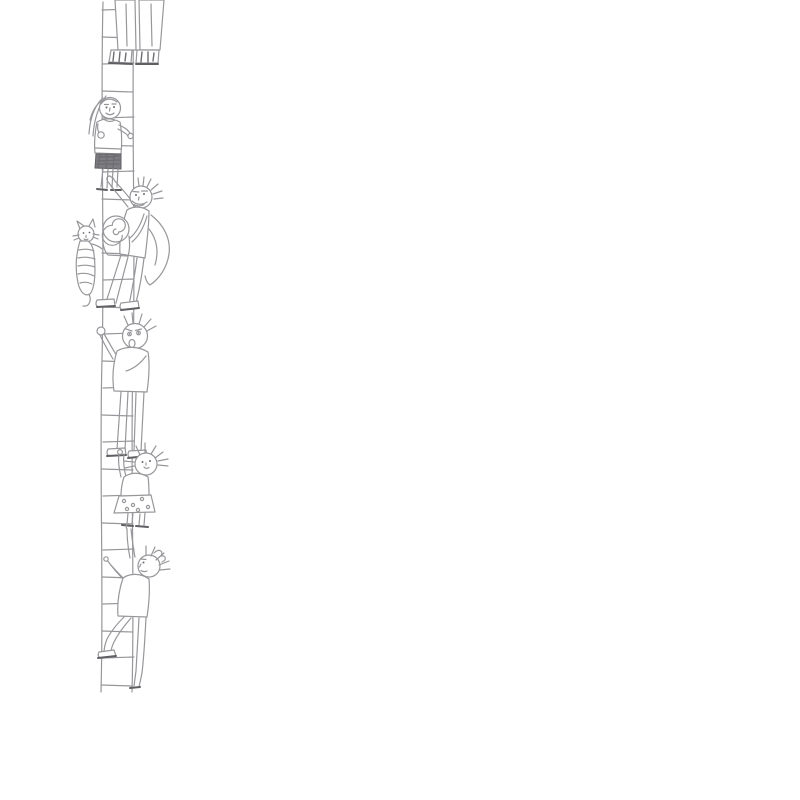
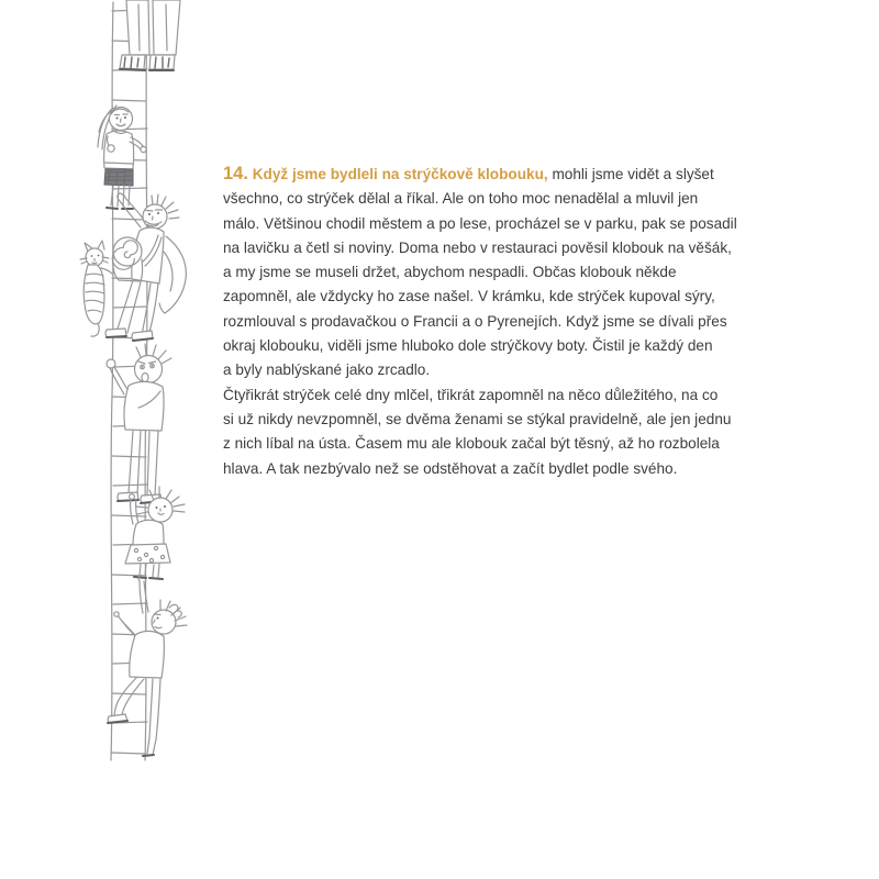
+ 14. Když jsme bydleli na strýčkově klobouku, mohli jsme vidět a slyšet
+ všechno, co strýček dělal a říkal. Ale on toho moc nenadělal a mluvil jen
+ málo. Většinou chodil městem a po lese, procházel se v parku, pak se posadil
+ na lavičku a četl si noviny. Doma nebo v restauraci pověsil klobouk na věšák,
+ a my jsme se museli držet, abychom nespadli. Občas klobouk někde
+ zapomněl, ale vždycky ho zase našel. V krámku, kde strýček kupoval sýry,
+ rozmlouval s prodavačkou o Francii a o Pyrenejích. Když jsme se dívali přes
+ okraj klobouku, viděli jsme hluboko dole strýčkovy boty. Čistil je každý den
+ a byly nablýskané jako zrcadlo.
+ Čtyřikrát strýček celé dny mlčel, třikrát zapomněl na něco důležitého, na co
+ si už nikdy nevzpomněl, se dvěma ženami se stýkal pravidelně, ale jen jednu
+ z nich líbal na ústa. Časem mu ale klobouk začal být těsný, až ho rozbolela
+ hlava. A tak nezbývalo než se odstěhovat a začít bydlet podle svého.
